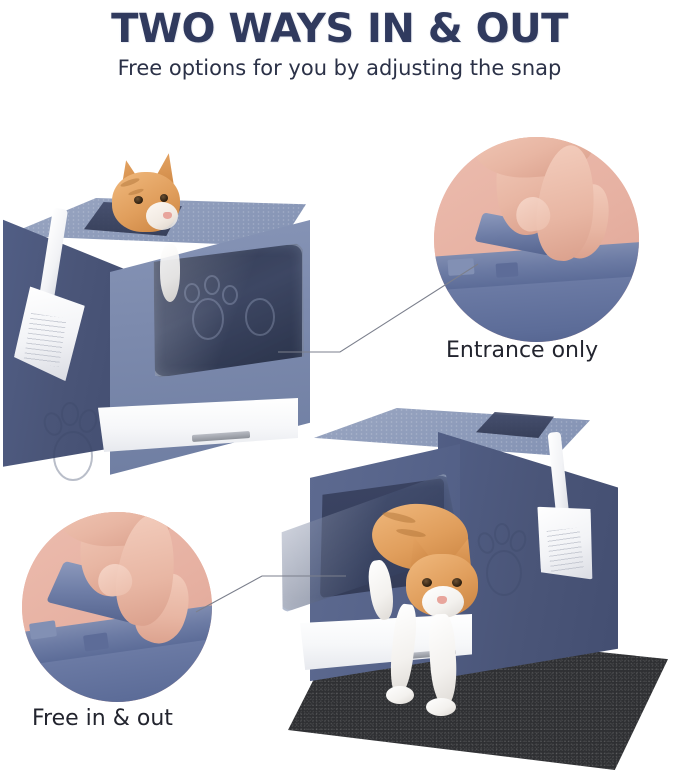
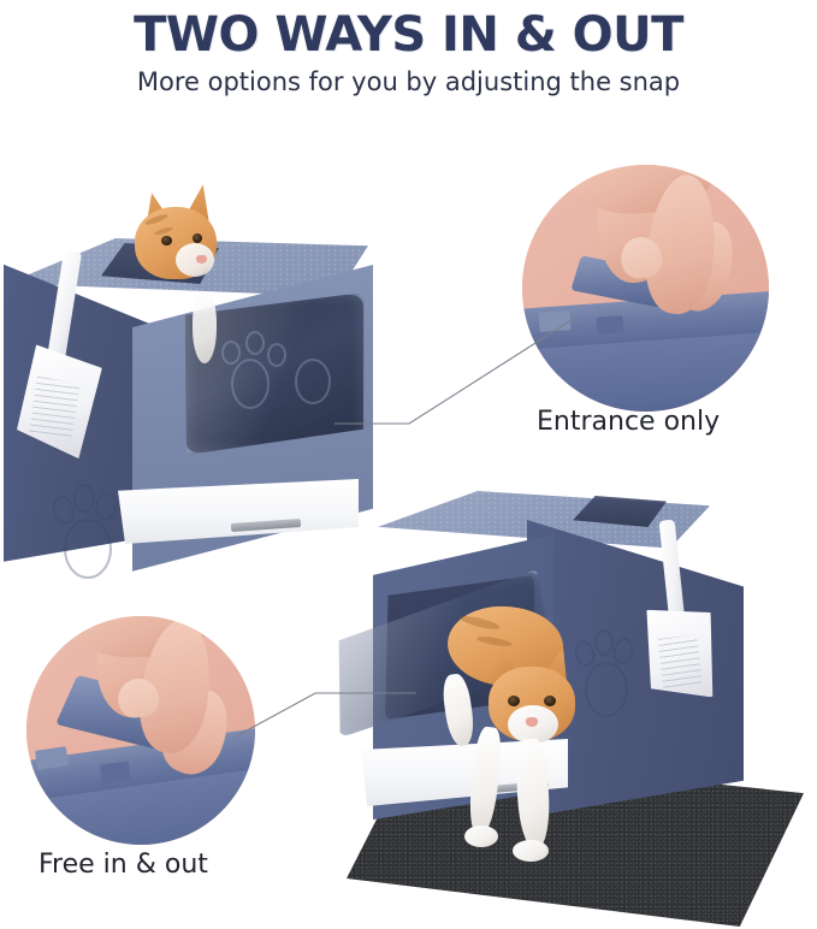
  TWO WAYS IN & OUT
- Free options for you by adjusting the snap
+ More options for you by adjusting the snap
  Entrance only
  Free in & out
